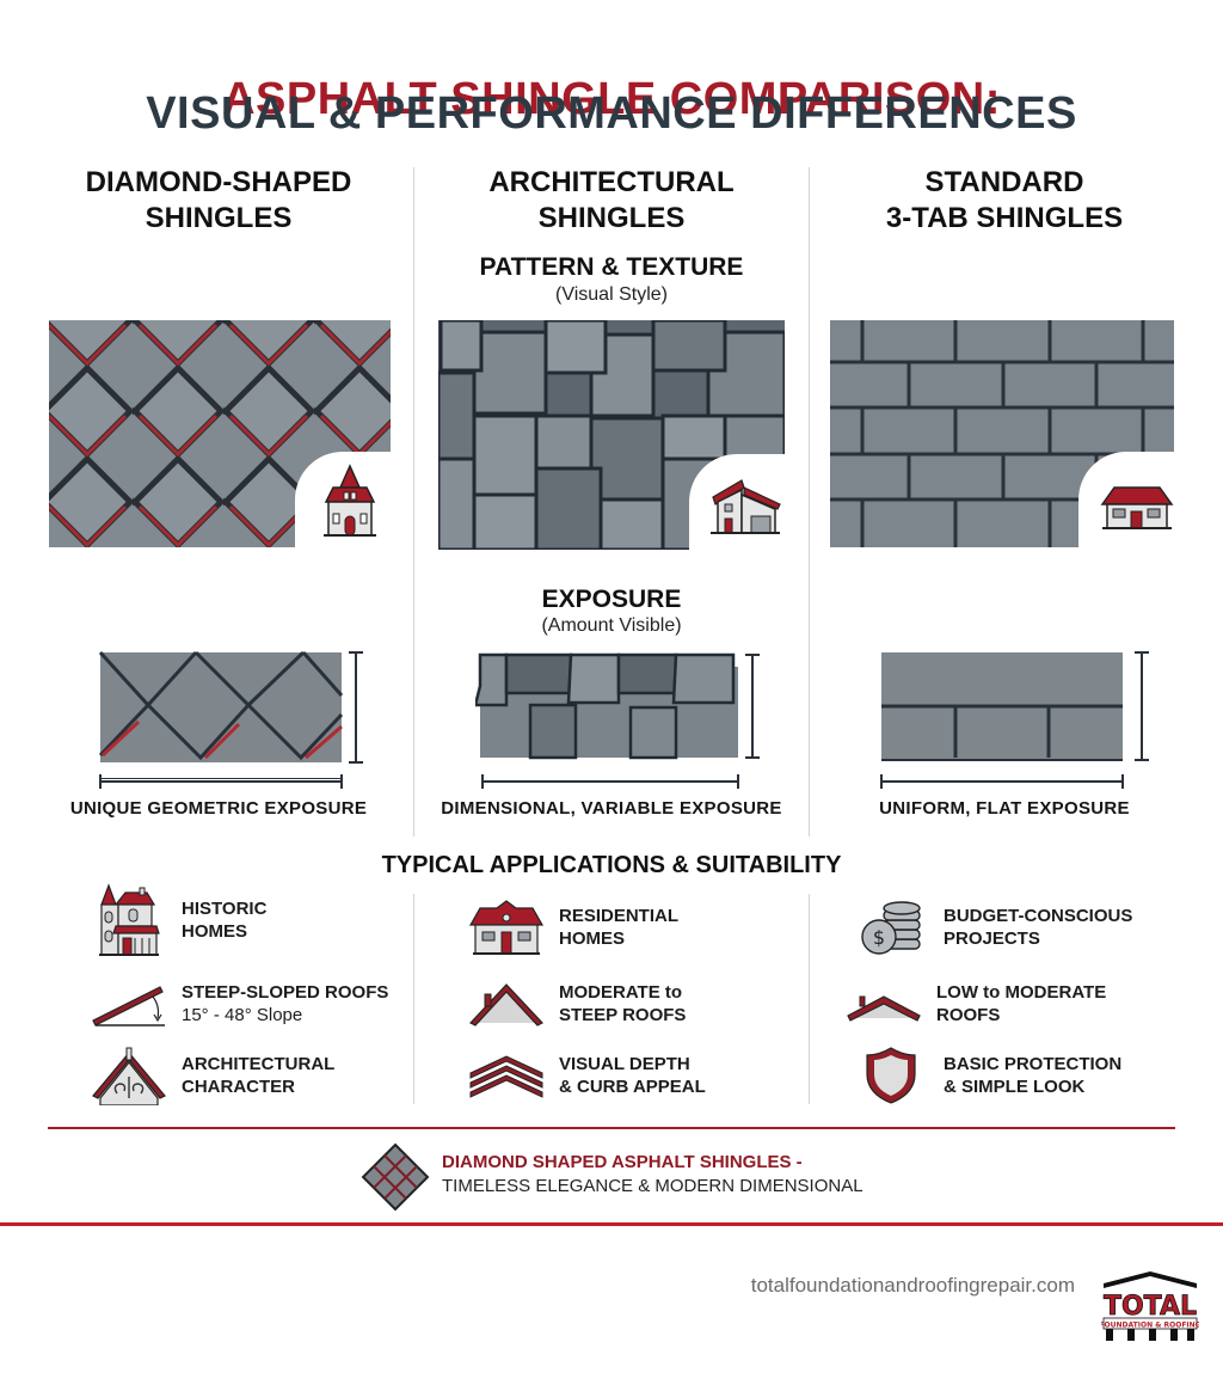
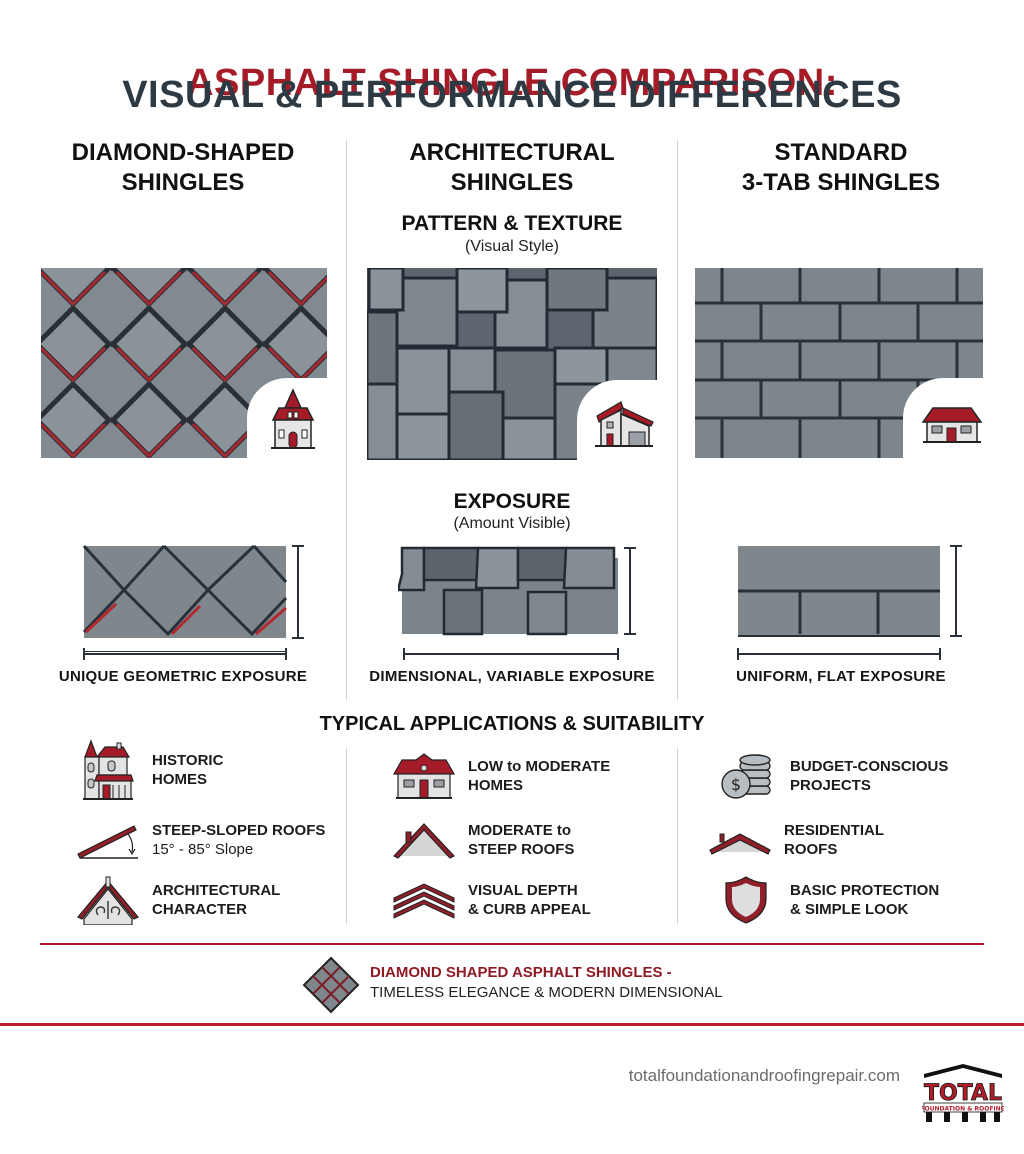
  ASPHALT SHINGLE COMPARISON:
  VISUAL & PERFORMANCE DIFFERENCES
  DIAMOND-SHAPED
  SHINGLES
  ARCHITECTURAL
  SHINGLES
  STANDARD
  3-TAB SHINGLES
  PATTERN & TEXTURE
  (Visual Style)
  EXPOSURE
  (Amount Visible)
  UNIQUE GEOMETRIC EXPOSURE
  DIMENSIONAL, VARIABLE EXPOSURE
  UNIFORM, FLAT EXPOSURE
  TYPICAL APPLICATIONS & SUITABILITY
  HISTORIC
  HOMES
  STEEP-SLOPED ROOFS
- 15° - 48° Slope
+ 15° - 85° Slope
  ARCHITECTURAL
  CHARACTER
- RESIDENTIAL
+ LOW to MODERATE
  HOMES
  MODERATE to
  STEEP ROOFS
  VISUAL DEPTH
  & CURB APPEAL
  $
  BUDGET-CONSCIOUS
  PROJECTS
- LOW to MODERATE
+ RESIDENTIAL
  ROOFS
  BASIC PROTECTION
  & SIMPLE LOOK
  DIAMOND SHAPED ASPHALT SHINGLES -
  TIMELESS ELEGANCE & MODERN DIMENSIONAL
  totalfoundationandroofingrepair.com
  TOTAL
